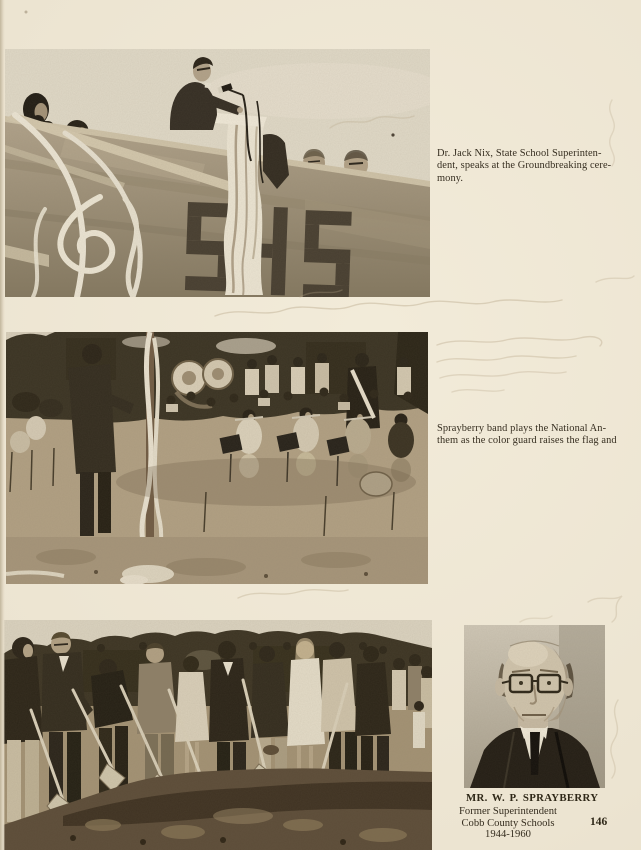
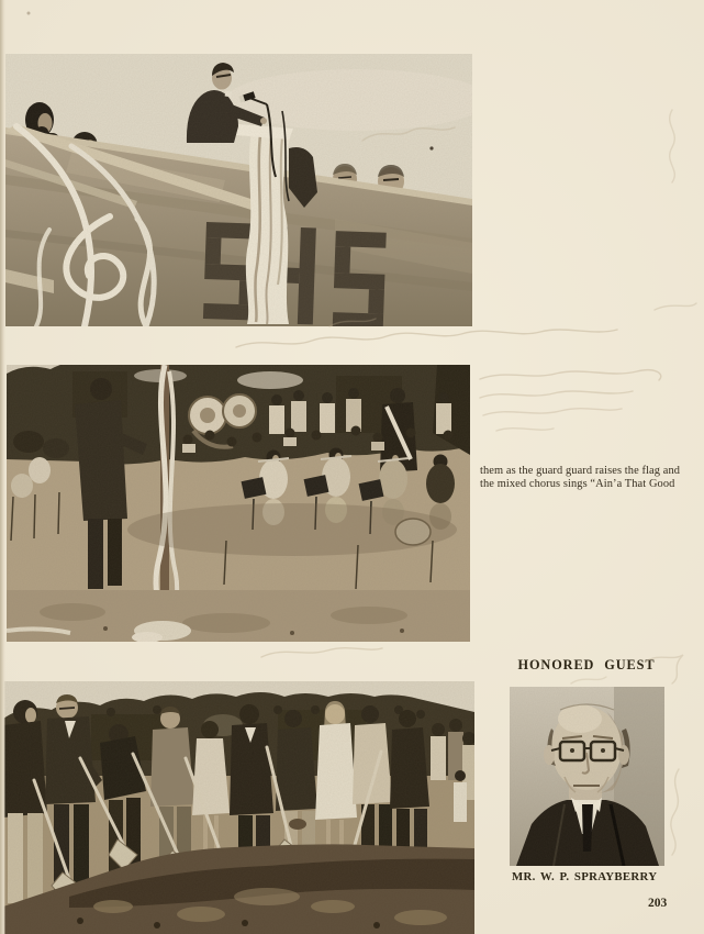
- Dr. Jack Nix, State School Superinten-
- dent, speaks at the Groundbreaking cere-
- mony.
- Sprayberry band plays the National An-
- them as the color guard raises the flag and
+ them as the guard guard raises the flag and
+ the mixed chorus sings “Ain’a That Good
+ HONORED GUEST
  MR. W. P. SPRAYBERRY
- Former Superintendent
- Cobb County Schools
- 1944-1960
- 146
+ 203
